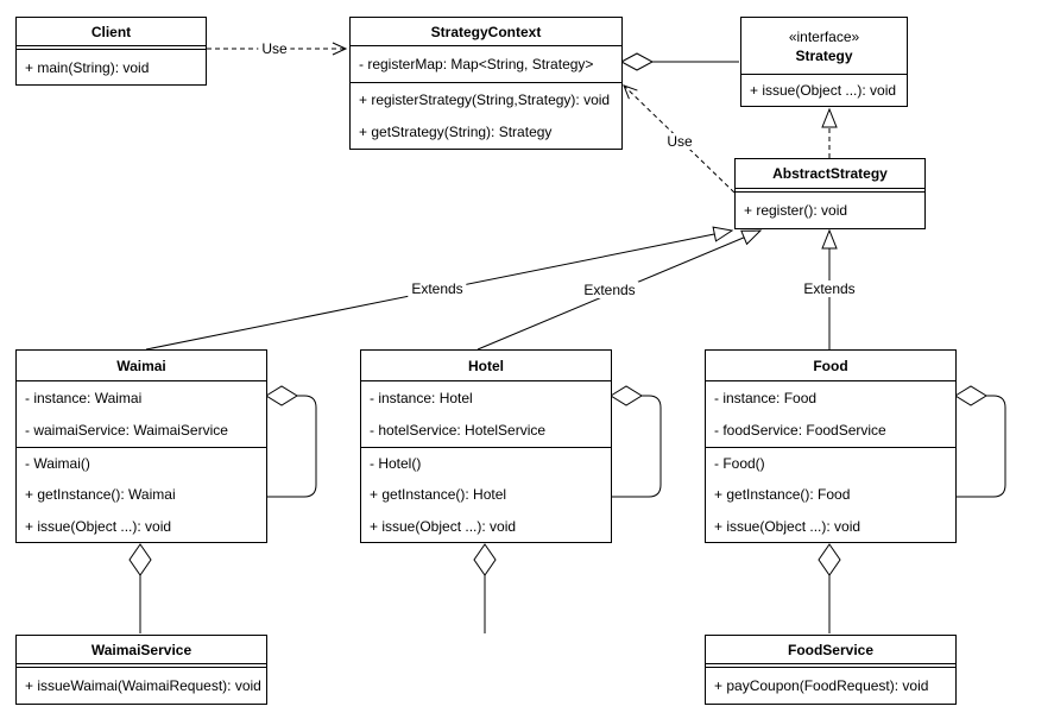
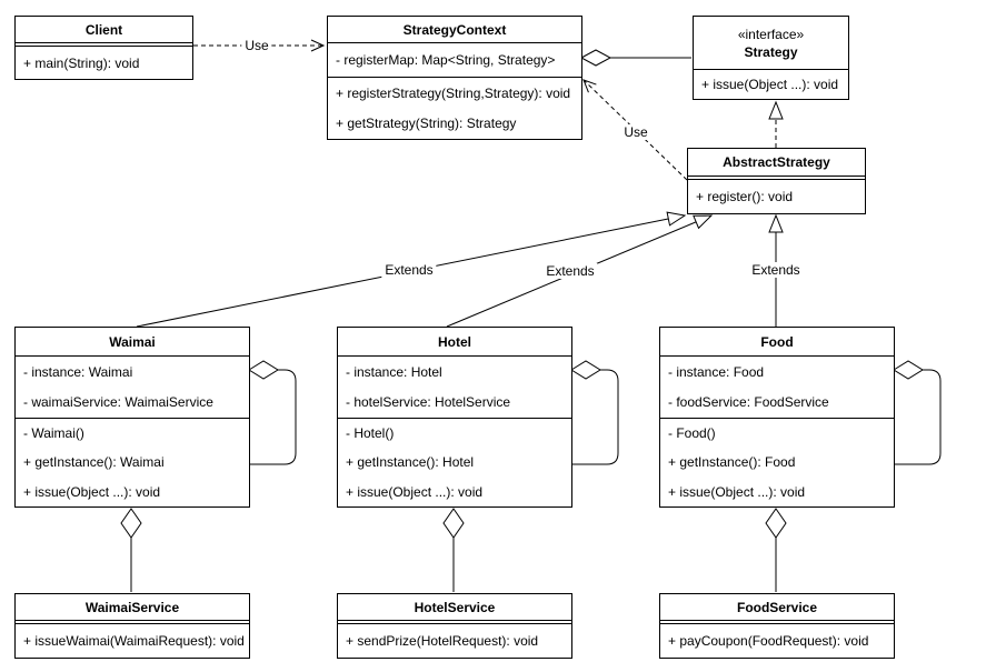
  Use
  Use
  Extends
  Extends
  Extends
  Client
  + main(String): void
  StrategyContext
  - registerMap: Map<String, Strategy>
  + registerStrategy(String,Strategy): void
  + getStrategy(String): Strategy
  «interface»
  Strategy
  + issue(Object ...): void
  AbstractStrategy
  + register(): void
  Waimai
  - instance: Waimai
  - waimaiService: WaimaiService
  - Waimai()
  + getInstance(): Waimai
  + issue(Object ...): void
  Hotel
  - instance: Hotel
  - hotelService: HotelService
  - Hotel()
  + getInstance(): Hotel
  + issue(Object ...): void
  Food
  - instance: Food
  - foodService: FoodService
  - Food()
  + getInstance(): Food
  + issue(Object ...): void
  WaimaiService
  + issueWaimai(WaimaiRequest): void
+ HotelService
+ + sendPrize(HotelRequest): void
  FoodService
  + payCoupon(FoodRequest): void
